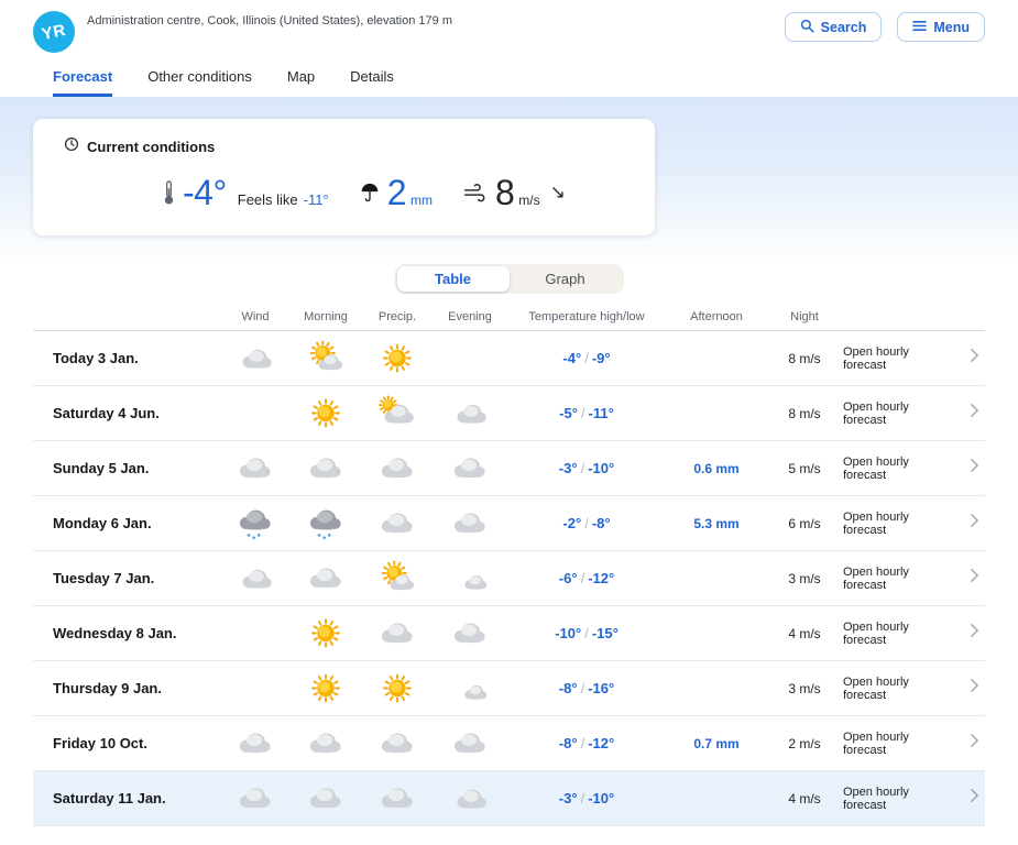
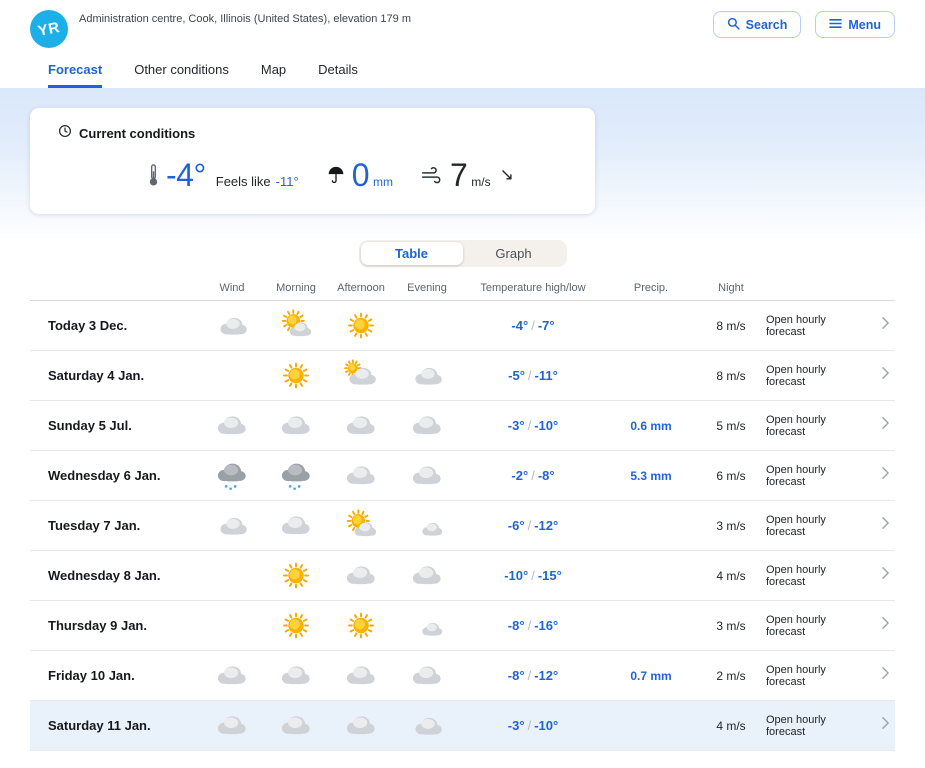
  Administration centre, Cook, Illinois (United States), elevation 179 m
  Search
  Menu
  Forecast
  Other conditions
  Map
  Details
  Current conditions
  -4°
  Feels like
  -11°
- 2
+ 0
  mm
- 8
+ 7
  m/s
  ↘
  Table
  Graph
  Wind
  Morning
- Precip.
+ Afternoon
  Evening
  Temperature high/low
- Afternoon
+ Precip.
  Night
- Today 3 Jan.
+ Today 3 Dec.
- -4° / -9°
+ -4° / -7°
  8 m/s
  Open hourly forecast
- Saturday 4 Jun.
+ Saturday 4 Jan.
  -5° / -11°
  8 m/s
  Open hourly forecast
- Sunday 5 Jan.
+ Sunday 5 Jul.
  -3° / -10°
  0.6 mm
  5 m/s
  Open hourly forecast
- Monday 6 Jan.
+ Wednesday 6 Jan.
  -2° / -8°
  5.3 mm
  6 m/s
  Open hourly forecast
  Tuesday 7 Jan.
  -6° / -12°
  3 m/s
  Open hourly forecast
  Wednesday 8 Jan.
  -10° / -15°
  4 m/s
  Open hourly forecast
  Thursday 9 Jan.
  -8° / -16°
  3 m/s
  Open hourly forecast
- Friday 10 Oct.
+ Friday 10 Jan.
  -8° / -12°
  0.7 mm
  2 m/s
  Open hourly forecast
  Saturday 11 Jan.
  -3° / -10°
  4 m/s
  Open hourly forecast
